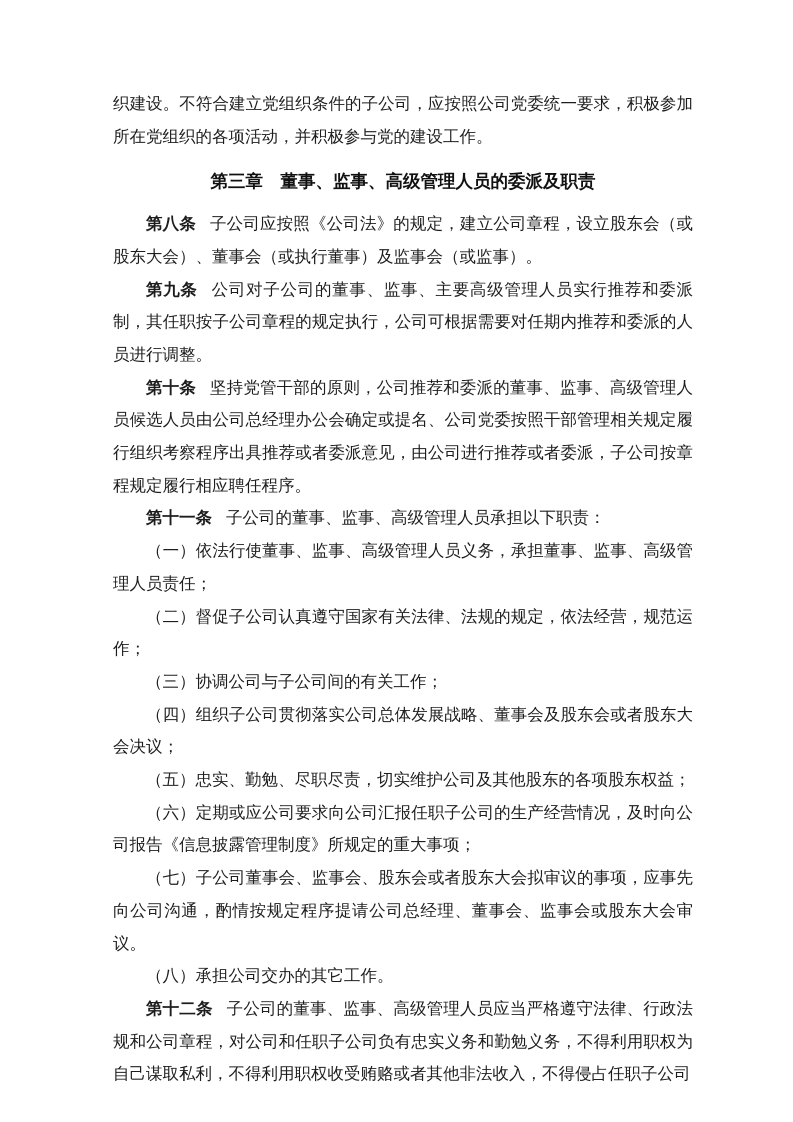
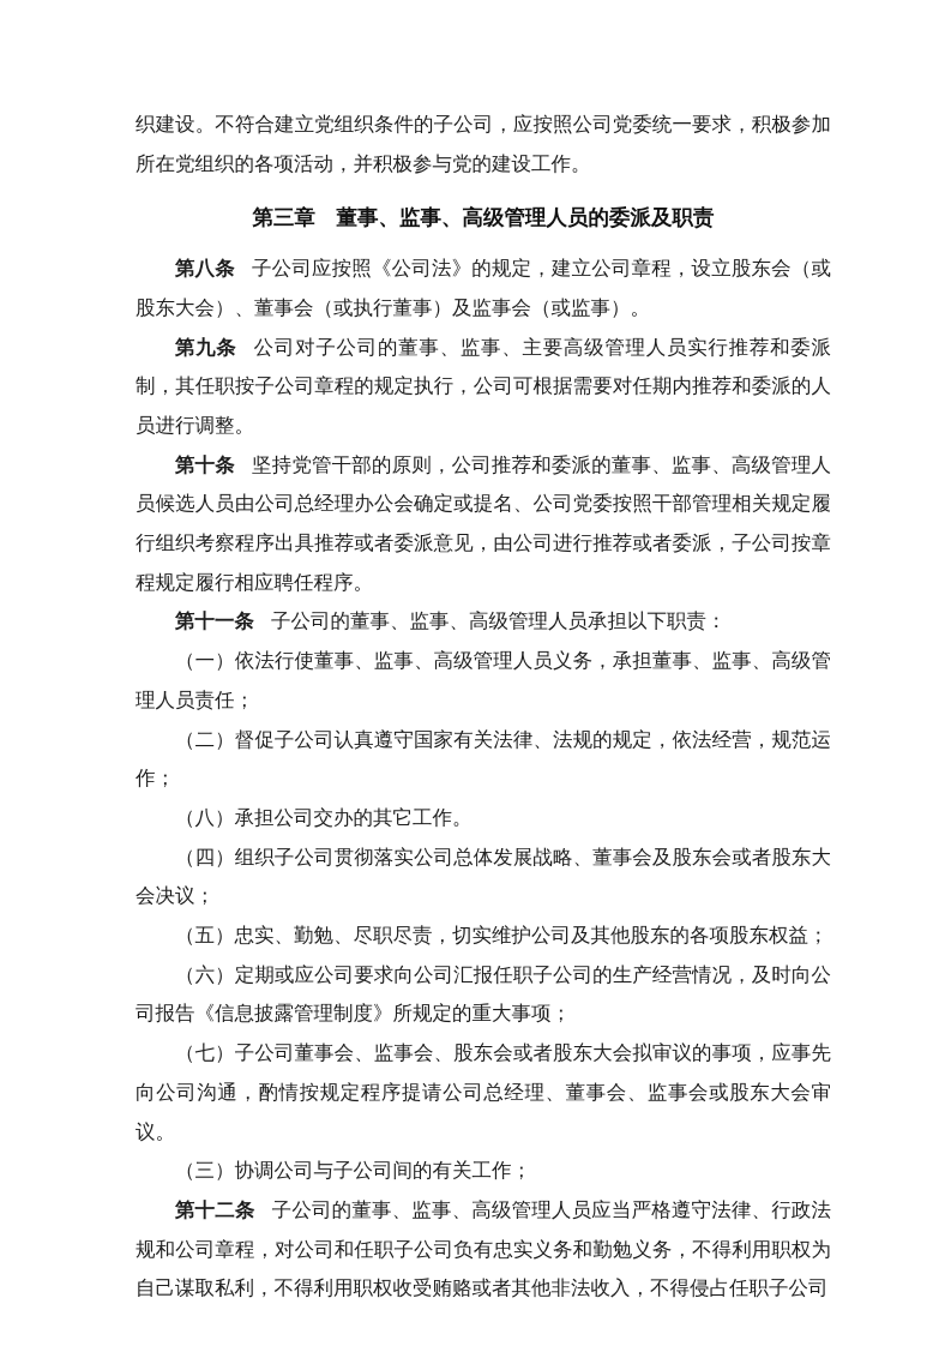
  织建设。不符合建立党组织条件的子公司，应按照公司党委统一要求，积极参加所在党组织的各项活动，并积极参与党的建设工作。
  第三章 董事、监事、高级管理人员的委派及职责
  第八条 子公司应按照《公司法》的规定，建立公司章程，设立股东会（或股东大会）、董事会（或执行董事）及监事会（或监事）。
  第九条 公司对子公司的董事、监事、主要高级管理人员实行推荐和委派制，其任职按子公司章程的规定执行，公司可根据需要对任期内推荐和委派的人员进行调整。
  第十条 坚持党管干部的原则，公司推荐和委派的董事、监事、高级管理人员候选人员由公司总经理办公会确定或提名、公司党委按照干部管理相关规定履行组织考察程序出具推荐或者委派意见，由公司进行推荐或者委派，子公司按章程规定履行相应聘任程序。
  第十一条 子公司的董事、监事、高级管理人员承担以下职责：
  （一）依法行使董事、监事、高级管理人员义务，承担董事、监事、高级管理人员责任；
  （二）督促子公司认真遵守国家有关法律、法规的规定，依法经营，规范运作；
- （三）协调公司与子公司间的有关工作；
+ （八）承担公司交办的其它工作。
  （四）组织子公司贯彻落实公司总体发展战略、董事会及股东会或者股东大会决议；
  （五）忠实、勤勉、尽职尽责，切实维护公司及其他股东的各项股东权益；
  （六）定期或应公司要求向公司汇报任职子公司的生产经营情况，及时向公司报告《信息披露管理制度》所规定的重大事项；
  （七）子公司董事会、监事会、股东会或者股东大会拟审议的事项，应事先向公司沟通，酌情按规定程序提请公司总经理、董事会、监事会或股东大会审议。
- （八）承担公司交办的其它工作。
+ （三）协调公司与子公司间的有关工作；
  第十二条 子公司的董事、监事、高级管理人员应当严格遵守法律、行政法规和公司章程，对公司和任职子公司负有忠实义务和勤勉义务，不得利用职权为自己谋取私利，不得利用职权收受贿赂或者其他非法收入，不得侵占任职子公司
